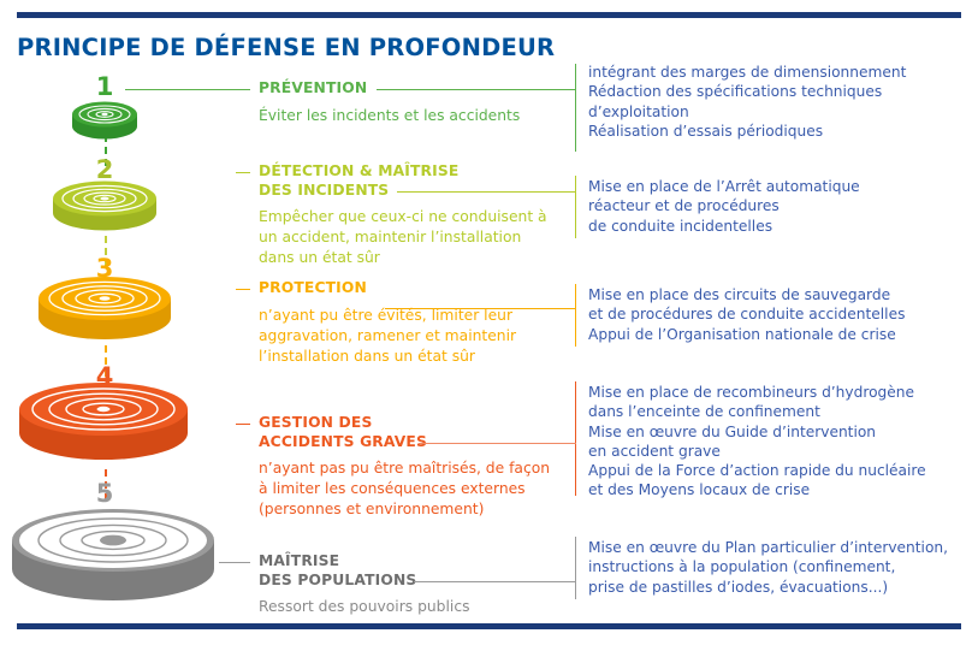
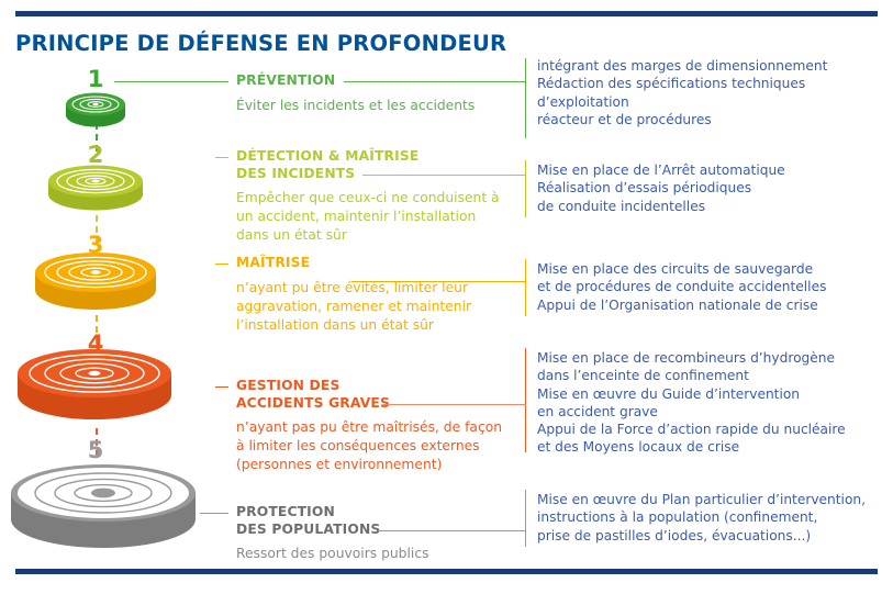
  PRINCIPE DE DÉFENSE EN PROFONDEUR
  1
  PRÉVENTION
  Éviter les incidents et les accidents
  intégrant des marges de dimensionnement
  Rédaction des spécifications techniques
  d’exploitation
- Réalisation d’essais périodiques
+ réacteur et de procédures
  2
  DÉTECTION & MAÎTRISE
  DES INCIDENTS
  Empêcher que ceux-ci ne conduisent à un accident, maintenir l’installation dans un état sûr
  Mise en place de l’Arrêt automatique
- réacteur et de procédures
+ Réalisation d’essais périodiques
  de conduite incidentelles
  3
- PROTECTION
+ MAÎTRISE
  n’ayant pu être évités, limiter leur aggravation, ramener et maintenir l’installation dans un état sûr
  Mise en place des circuits de sauvegarde
  et de procédures de conduite accidentelles
  Appui de l’Organisation nationale de crise
  4
  GESTION DES
  ACCIDENTS GRAVES
  n’ayant pas pu être maîtrisés, de façon à limiter les conséquences externes (personnes et environnement)
  Mise en place de recombineurs d’hydrogène
  dans l’enceinte de confinement
  Mise en œuvre du Guide d’intervention
  en accident grave
  Appui de la Force d’action rapide du nucléaire
  et des Moyens locaux de crise
  5
- MAÎTRISE
+ PROTECTION
  DES POPULATIONS
  Ressort des pouvoirs publics
  Mise en œuvre du Plan particulier d’intervention,
  instructions à la population (confinement,
  prise de pastilles d’iodes, évacuations...)
